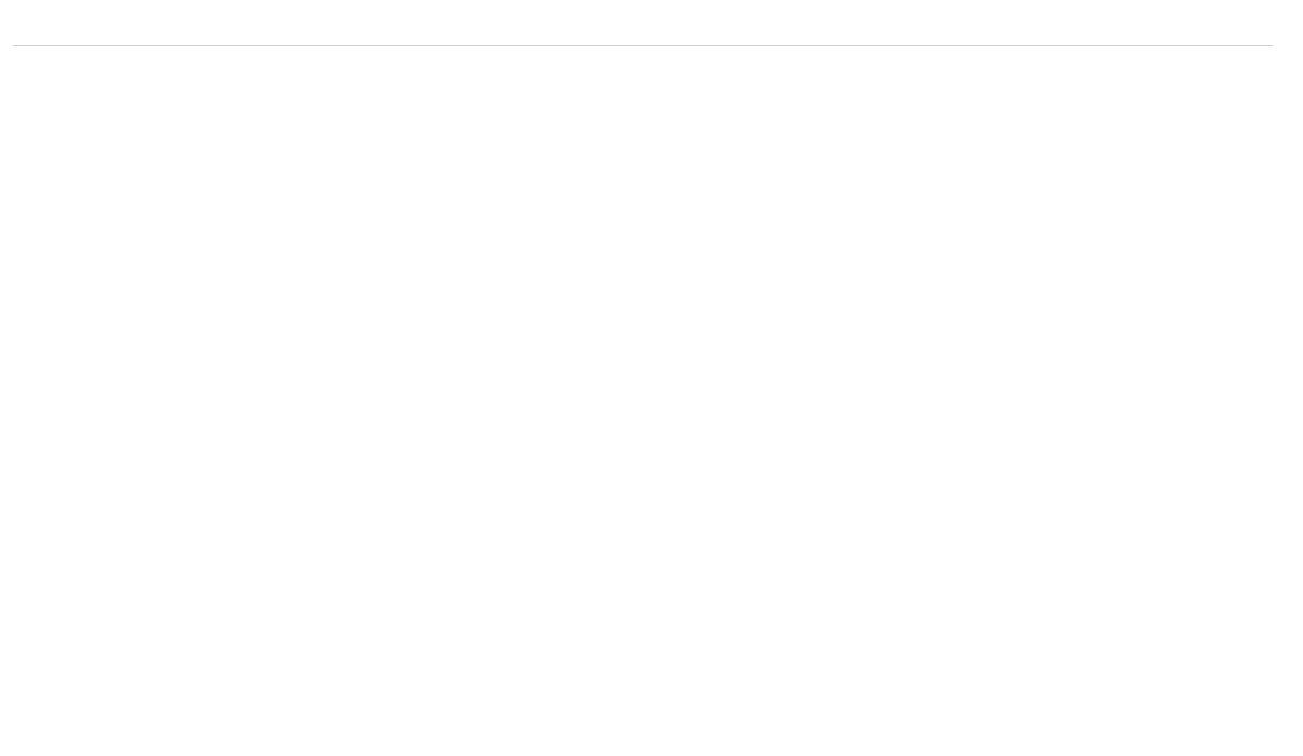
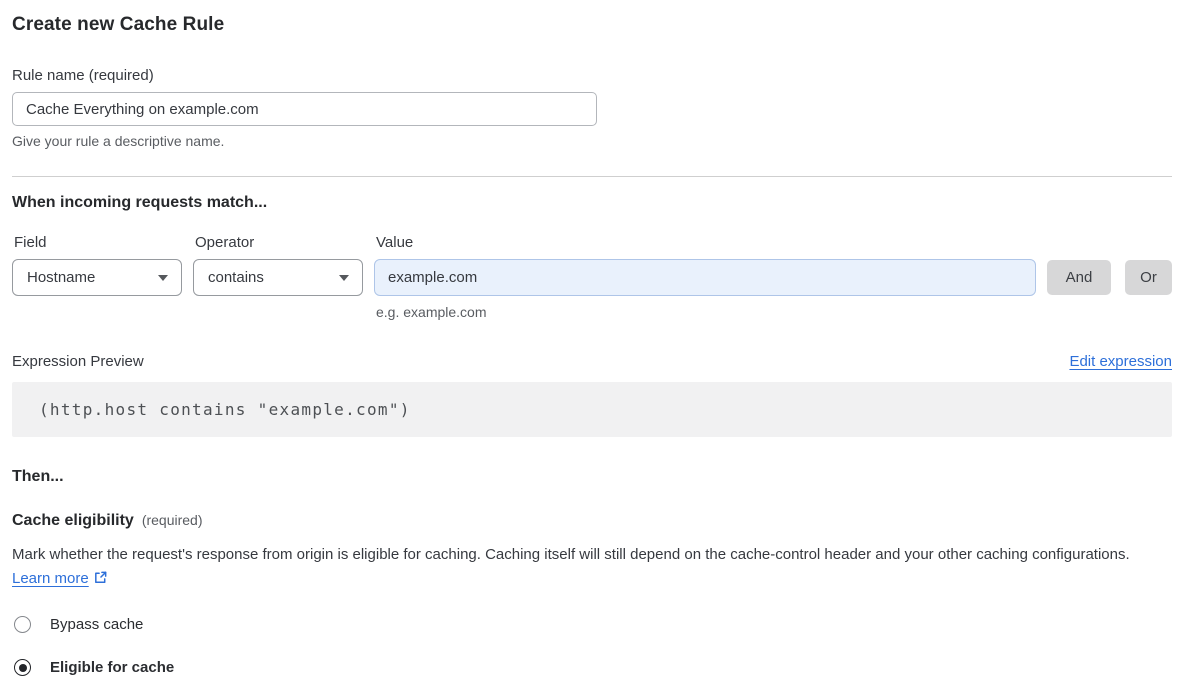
+ Create new Cache Rule
+ Rule name (required)
+ Cache Everything on example.com
+ Give your rule a descriptive name.
+ When incoming requests match...
+ Field
+ Operator
+ Value
+ Hostname
+ contains
+ example.com
+ And
+ Or
+ e.g. example.com
+ Expression Preview
+ Edit expression
+ (http.host contains "example.com")
+ Then...
+ Cache eligibility
+ (required)
+ Mark whether the request's response from origin is eligible for caching. Caching itself will still depend on the cache-control header and your other caching configurations. Learn more
+ Bypass cache
+ Eligible for cache
